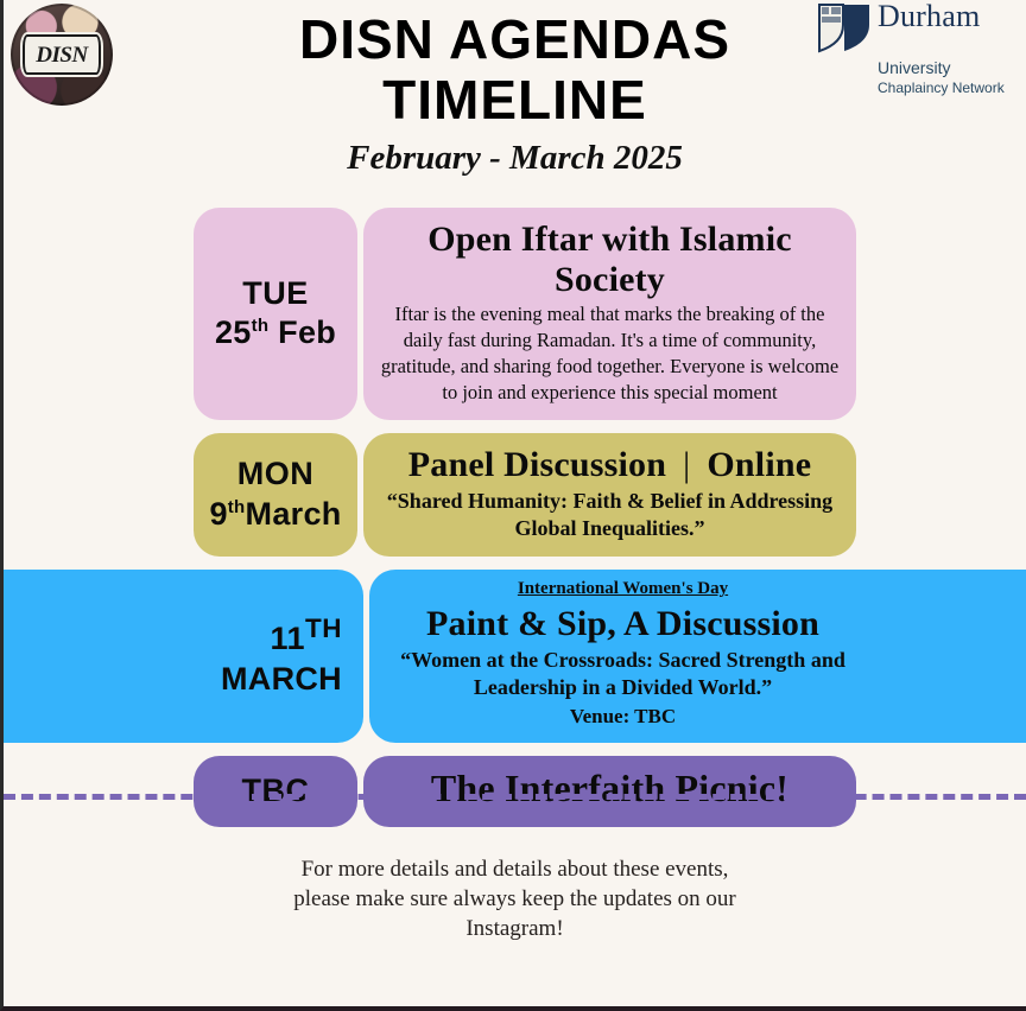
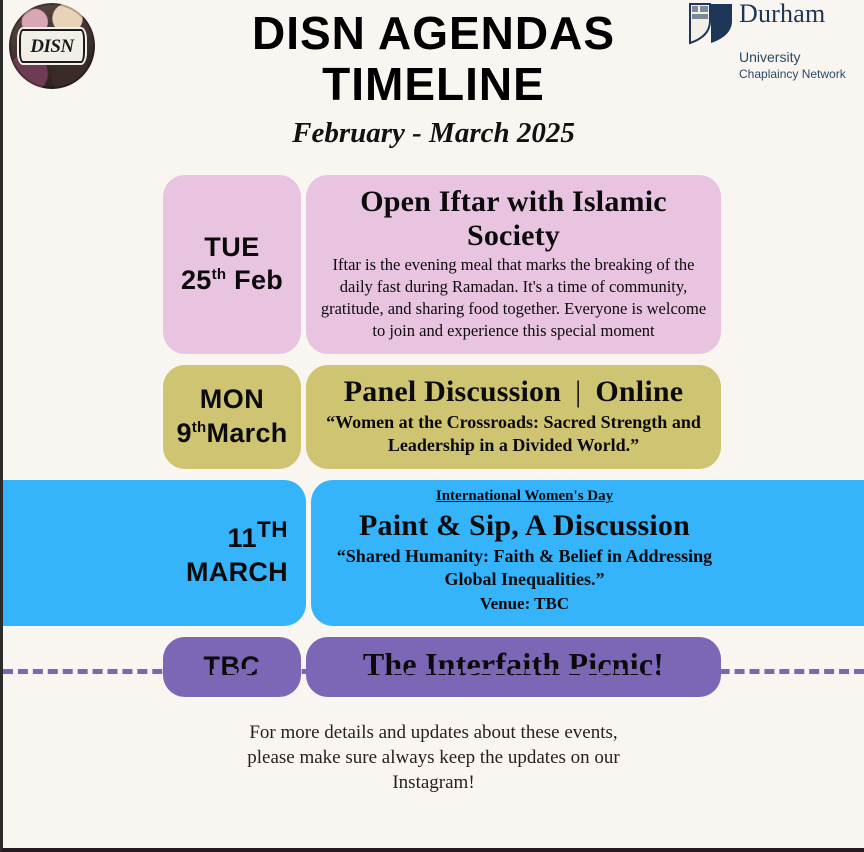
  DISN
  Durham
  University
  Chaplaincy Network
  DISN AGENDAS
  TIMELINE
  February - March 2025
  TUE
  25th Feb
  Open Iftar with Islamic Society
  Iftar is the evening meal that marks the breaking of the daily fast during Ramadan. It's a time of community, gratitude, and sharing food together. Everyone is welcome to join and experience this special moment
  MON
  9thMarch
  Panel Discussion | Online
- “Shared Humanity: Faith & Belief in Addressing Global Inequalities.”
+ “Women at the Crossroads: Sacred Strength and Leadership in a Divided World.”
  11TH
  MARCH
  International Women's Day
  Paint & Sip, A Discussion
- “Women at the Crossroads: Sacred Strength and Leadership in a Divided World.”
+ “Shared Humanity: Faith & Belief in Addressing Global Inequalities.”
  Venue: TBC
  TBC
  The Interfaith Picnic!
- For more details and details about these events, please make sure always keep the updates on our Instagram!
+ For more details and updates about these events, please make sure always keep the updates on our Instagram!
